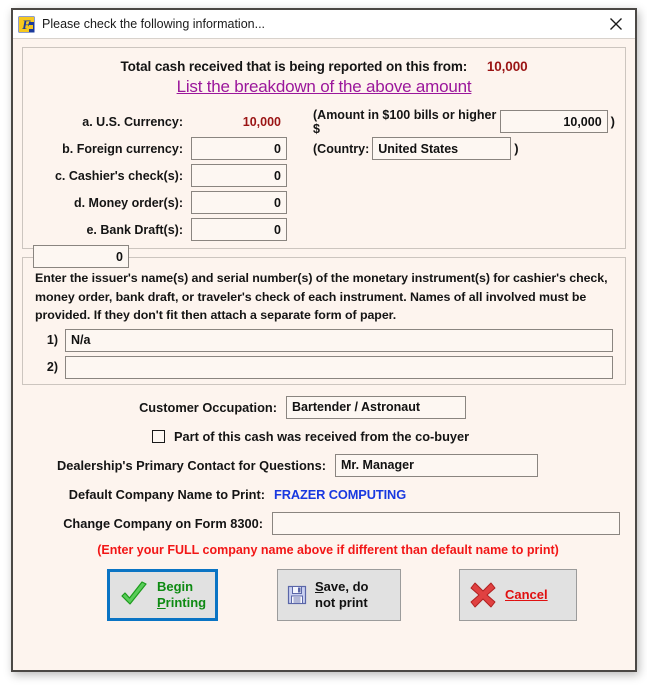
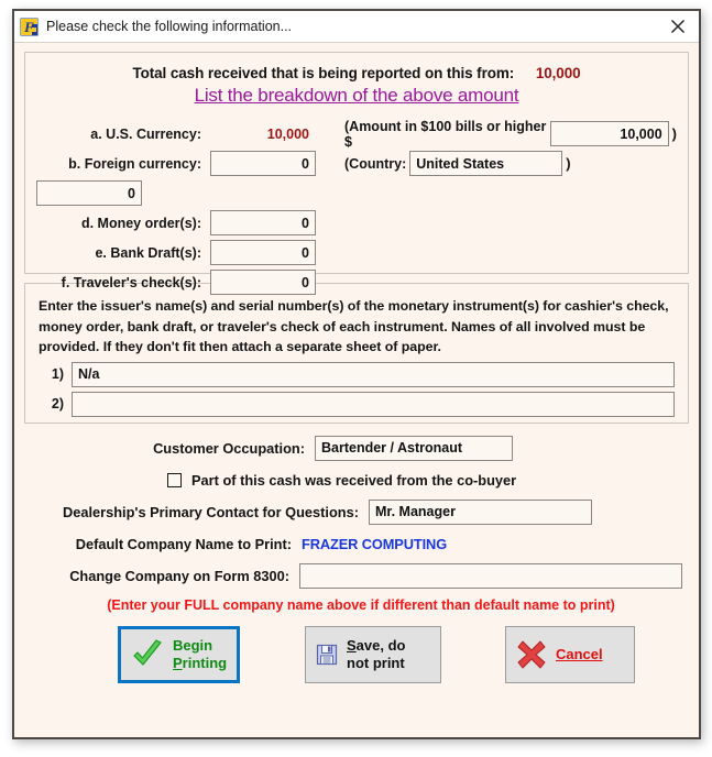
  F
  Please check the following information...
  Total cash received that is being reported on this from: 10,000
  List the breakdown of the above amount
  a. U.S. Currency:
  10,000
  b. Foreign currency:
  0
- c. Cashier's check(s):
  0
  d. Money order(s):
  0
  e. Bank Draft(s):
  0
+ f. Traveler's check(s):
  0
  (Amount in $100 bills or higher $
  10,000
  )
  (Country:
  United States
  )
- Enter the issuer's name(s) and serial number(s) of the monetary instrument(s) for cashier's check, money order, bank draft, or traveler's check of each instrument. Names of all involved must be provided. If they don't fit then attach a separate form of paper.
+ Enter the issuer's name(s) and serial number(s) of the monetary instrument(s) for cashier's check, money order, bank draft, or traveler's check of each instrument. Names of all involved must be provided. If they don't fit then attach a separate sheet of paper.
  1)
  N/a
  2)
  Customer Occupation:
  Bartender / Astronaut
  Part of this cash was received from the co-buyer
  Dealership's Primary Contact for Questions:
  Mr. Manager
  Default Company Name to Print:
  FRAZER COMPUTING
  Change Company on Form 8300:
  (Enter your FULL company name above if different than default name to print)
  Begin
  Printing
  Save, do
  not print
  Cancel
